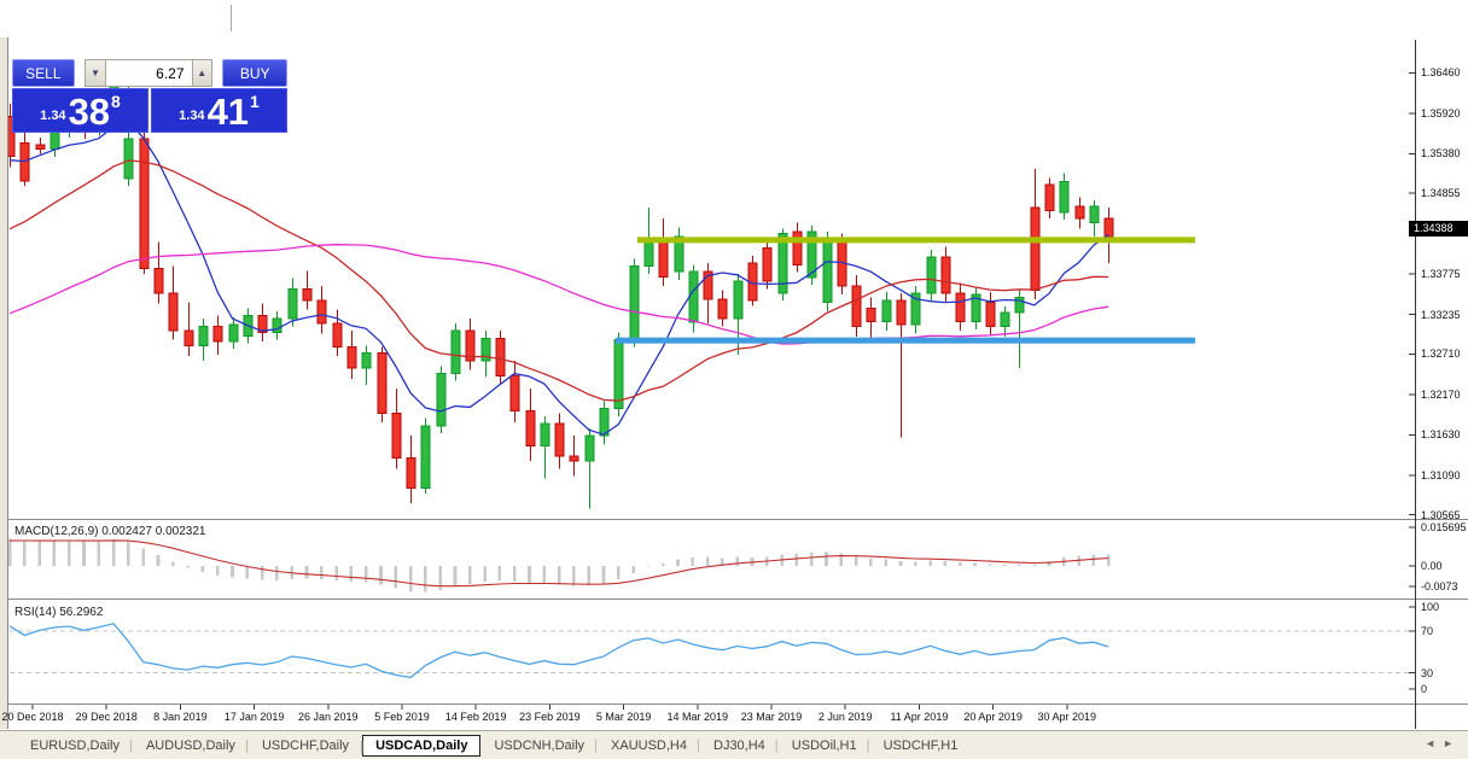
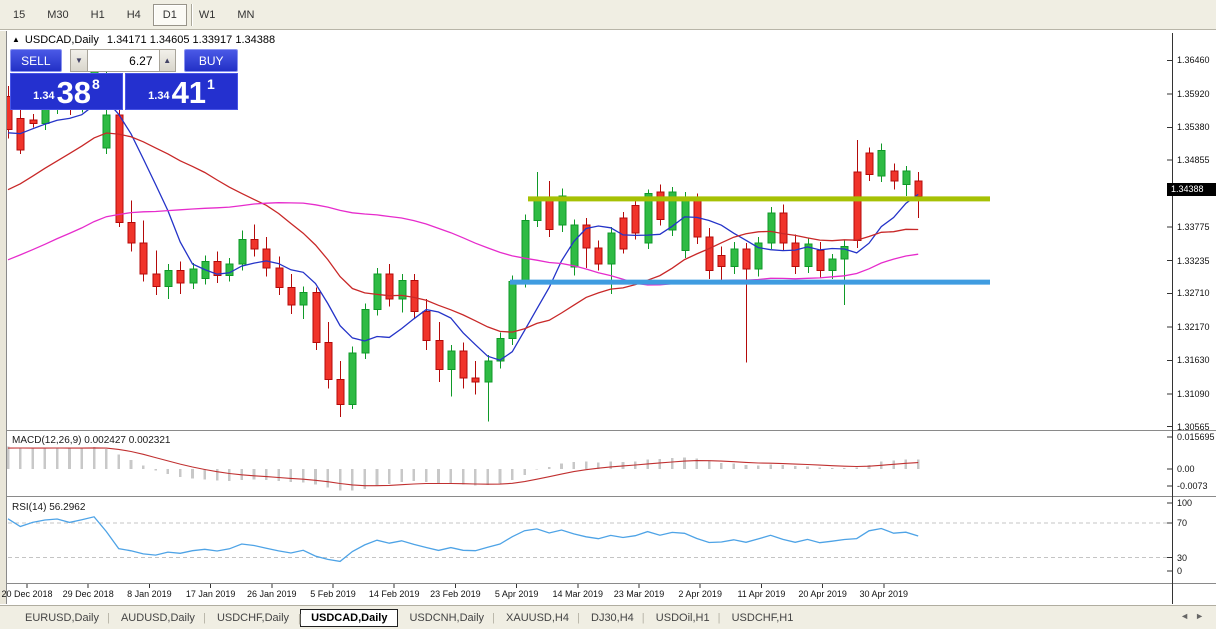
+ 15
+ M30
+ H1
+ H4
+ D1
+ W1
+ MN
+ ▲ USDCAD,Daily 1.34171 1.34605 1.33917 1.34388
  SELL
  ▼
  6.27
  ▲
  BUY
  1.34
  38
  8
  1.34
  41
  1
  MACD(12,26,9) 0.002427 0.002321
  RSI(14) 56.2962
  1.36460
  1.35920
  1.35380
  1.34855
  1.33775
  1.33235
  1.32710
  1.32170
  1.31630
  1.31090
  1.30565
  0.015695
  0.00
  -0.0073
  100
  70
  30
  0
  1.34388
  20 Dec 2018
  29 Dec 2018
  8 Jan 2019
  17 Jan 2019
  26 Jan 2019
  5 Feb 2019
  14 Feb 2019
  23 Feb 2019
- 5 Mar 2019
+ 5 Apr 2019
  14 Mar 2019
  23 Mar 2019
- 2 Jun 2019
+ 2 Apr 2019
  11 Apr 2019
  20 Apr 2019
  30 Apr 2019
  EURUSD,Daily
  AUDUSD,Daily
  USDCHF,Daily
  USDCAD,Daily
  USDCNH,Daily
  XAUUSD,H4
  DJ30,H4
  USDOil,H1
  USDCHF,H1
  ◄►
